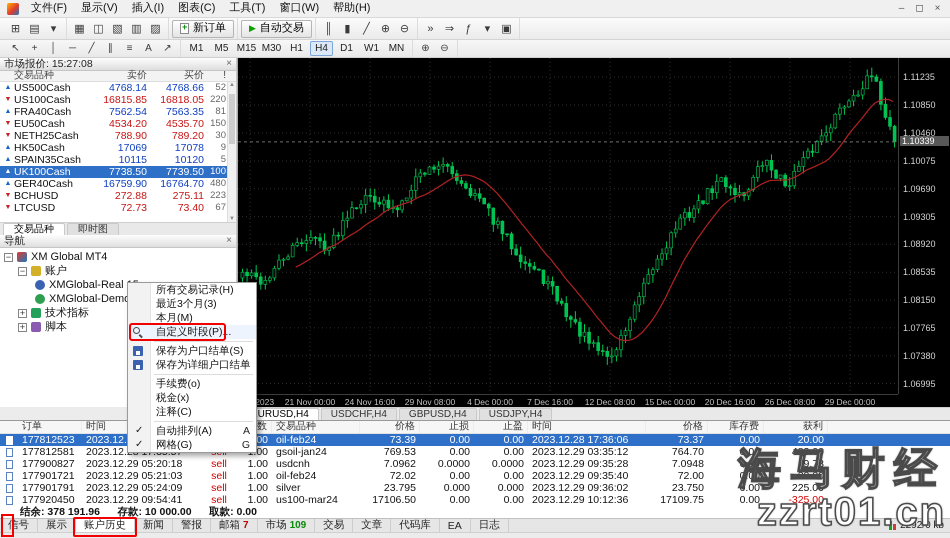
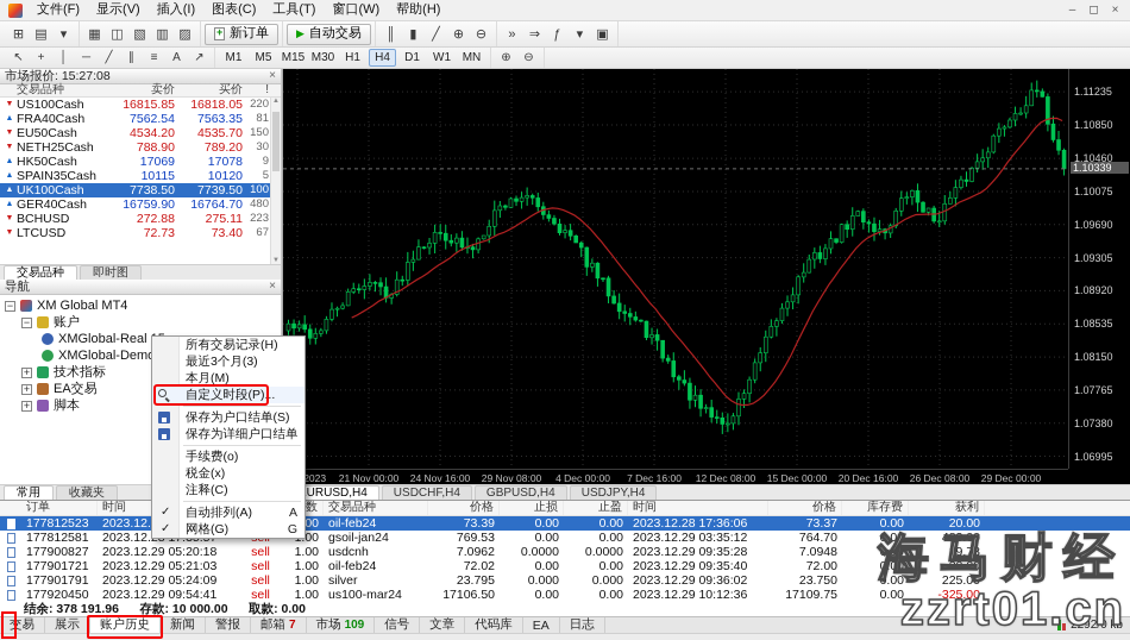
  文件(F)
  显示(V)
  插入(I)
  图表(C)
  工具(T)
  窗口(W)
  帮助(H)
  –
  ◻
  ×
  ⊞
  ▤
  ▾
  ▦
  ◫
  ▧
  ▥
  ▨
  新订单
  ▶
  自动交易
  ║
  ▮
  ╱
  ⊕
  ⊖
  »
  ⇒
  ƒ
  ▾
  ▣
  ↖
  +
  │
  ─
  ╱
  ∥
  ≡
  A
  ↗
  M1
  M5
  M15
  M30
  H1
  H4
  D1
  W1
  MN
  ⊕
  ⊖
  市场报价: 15:27:08
  ×
  交易品种
  卖价
  买价
  !
- US500Cash
- 4768.14
- 4768.66
- 52
  US100Cash
  16815.85
  16818.05
  220
  FRA40Cash
  7562.54
  7563.35
  81
  EU50Cash
  4534.20
  4535.70
  150
  NETH25Cash
  788.90
  789.20
  30
  HK50Cash
  17069
  17078
  9
  SPAIN35Cash
  10115
  10120
  5
  UK100Cash
  7738.50
  7739.50
  100
  GER40Cash
  16759.90
  16764.70
  480
  BCHUSD
  272.88
  275.11
  223
  LTCUSD
  72.73
  73.40
  67
  交易品种
  即时图
  导航
  ×
  XM Global MT4
  账户
  XMGlobal-Real
  XMGlobal-Dem
  技术指标
+ EA交易
  脚本
+ 常用
+ 收藏夹
  1.11235
  1.10850
  1.10460
  1.10075
  1.09690
  1.09305
  1.08920
  1.08535
  1.08150
  1.07765
  1.07380
  1.06995
  1.10339
  21 Nov 00:00
  24 Nov 16:00
  29 Nov 08:00
  4 Dec 00:00
  7 Dec 16:00
  12 Dec 08:00
  15 Dec 00:00
  20 Dec 16:00
  26 Dec 08:00
  29 Dec 00:00
  URUSD,H4
  USDCHF,H4
  GBPUSD,H4
  USDJPY,H4
  订单
  时间
  交易品种
  价格
  止损
  止盈
  时间
  价格
  库存费
  获利
  177812523
  oil-feb24
  73.39
  0.00
  0.00
  2023.12.28 17:36:06
  73.37
  0.00
  20.00
  177812581
  gsoil-jan24
  769.53
  0.00
  0.00
  2023.12.29 03:35:12
  764.70
  0.00
  483.00
  177900827
  2023.12.29 05:20:18
  sell
  1.00
  usdcnh
  7.0962
  0.0000
  0.0000
  2023.12.29 09:35:28
  7.0948
  0.00
  19.73
  177901721
  2023.12.29 05:21:03
  sell
  1.00
  oil-feb24
  72.02
  0.00
  0.00
  2023.12.29 09:35:40
  72.00
  0.00
  20.00
  177901791
  2023.12.29 05:24:09
  sell
  1.00
  silver
  23.795
  0.000
  0.000
  2023.12.29 09:36:02
  23.750
  0.00
  225.00
  177920450
  2023.12.29 09:54:41
  sell
  1.00
  us100-mar24
  17106.50
  0.00
  0.00
  2023.12.29 10:12:36
  17109.75
  0.00
  -325.00
  结余: 378 191.96 存款: 10 000.00 取款: 0.00
- 信号
+ 交易
  展示
  账户历史
  新闻
  警报
  邮箱
  7
  市场
  109
- 交易
+ 信号
  文章
  代码库
  EA
  日志
  2292/0 kb
  所有交易记录(H)
  最近3个月(3)
  本月(M)
  自定义时段(P)...
  保存为户口结单(S)
  保存为详细户口结单
  手续费(o)
  税金(x)
  注释(C)
  ✓
  自动排列(A)
  A
  ✓
  网格(G)
  G
  海马财经
  zzrt01.cn
